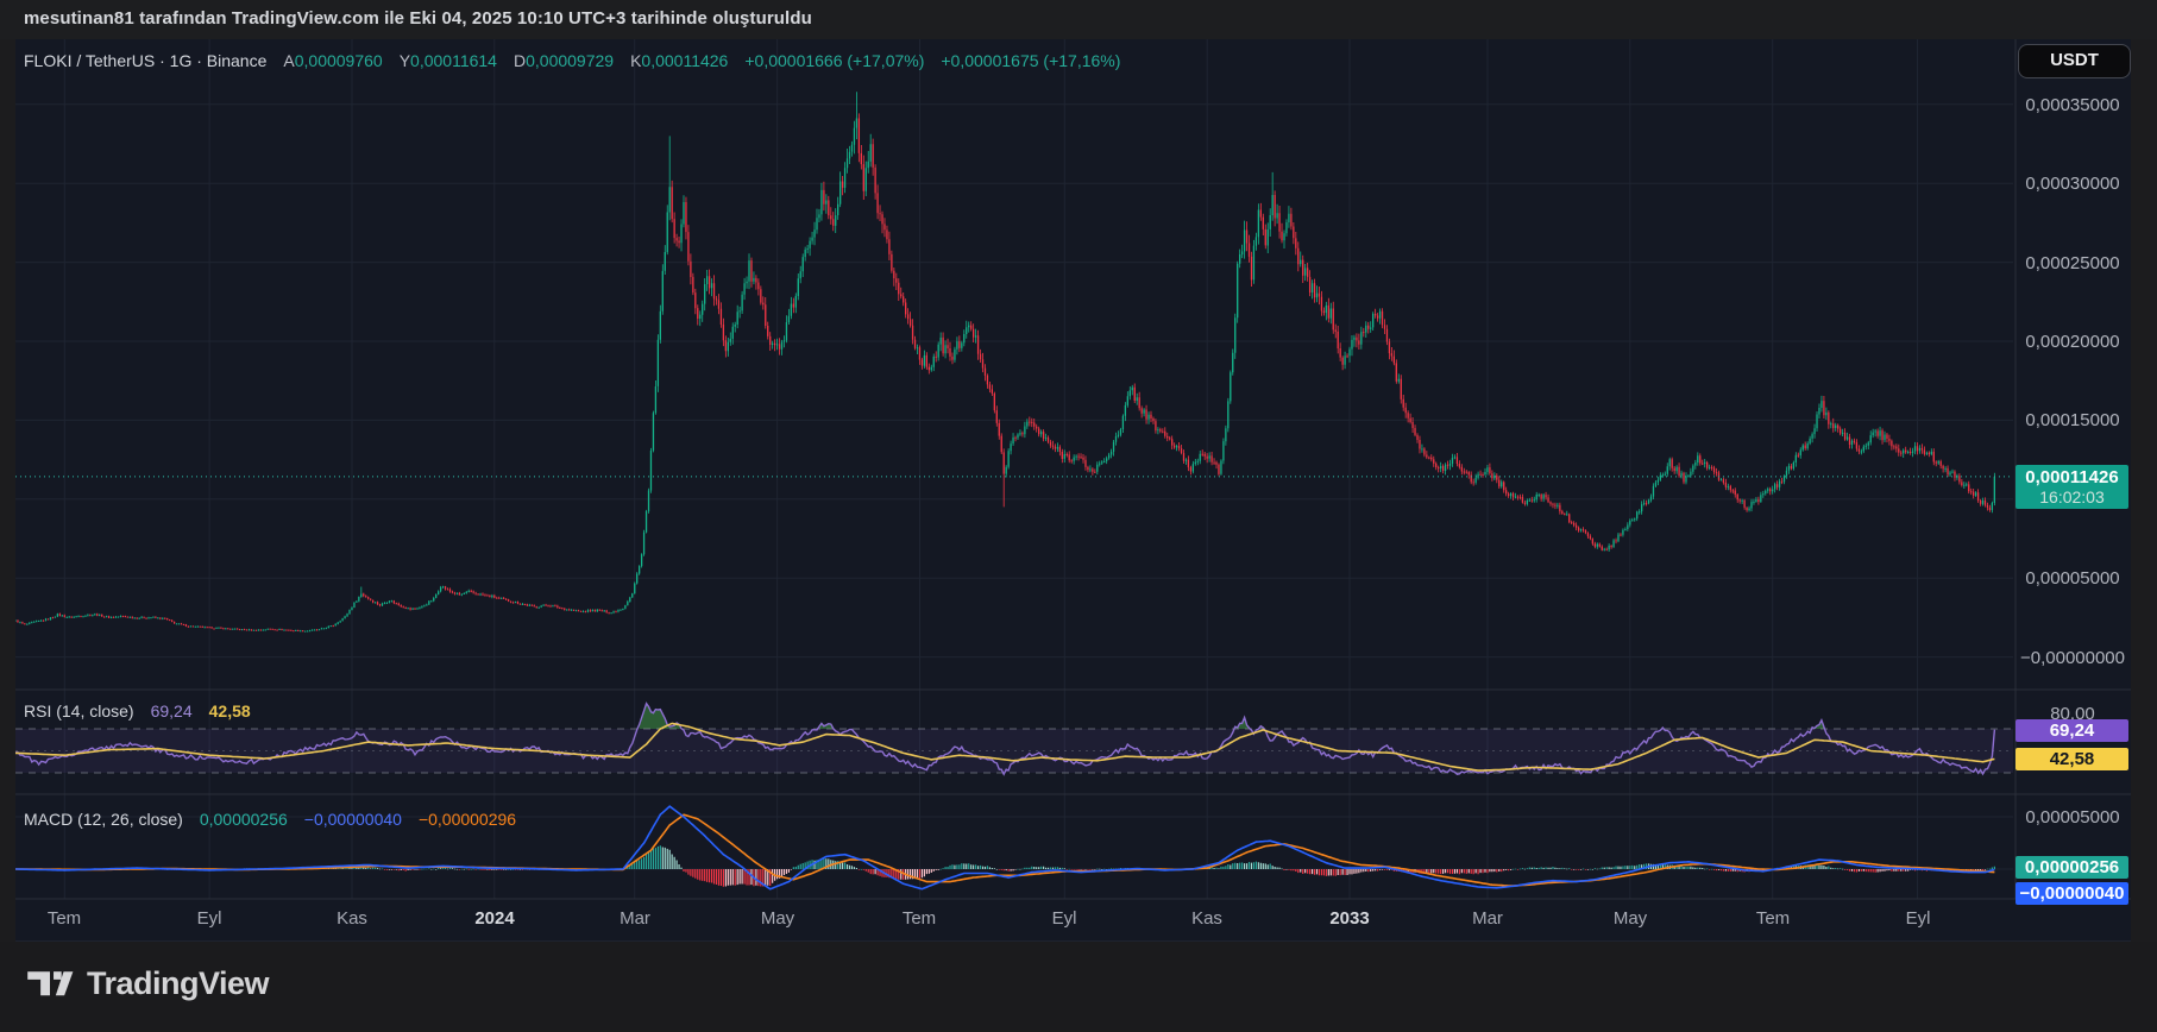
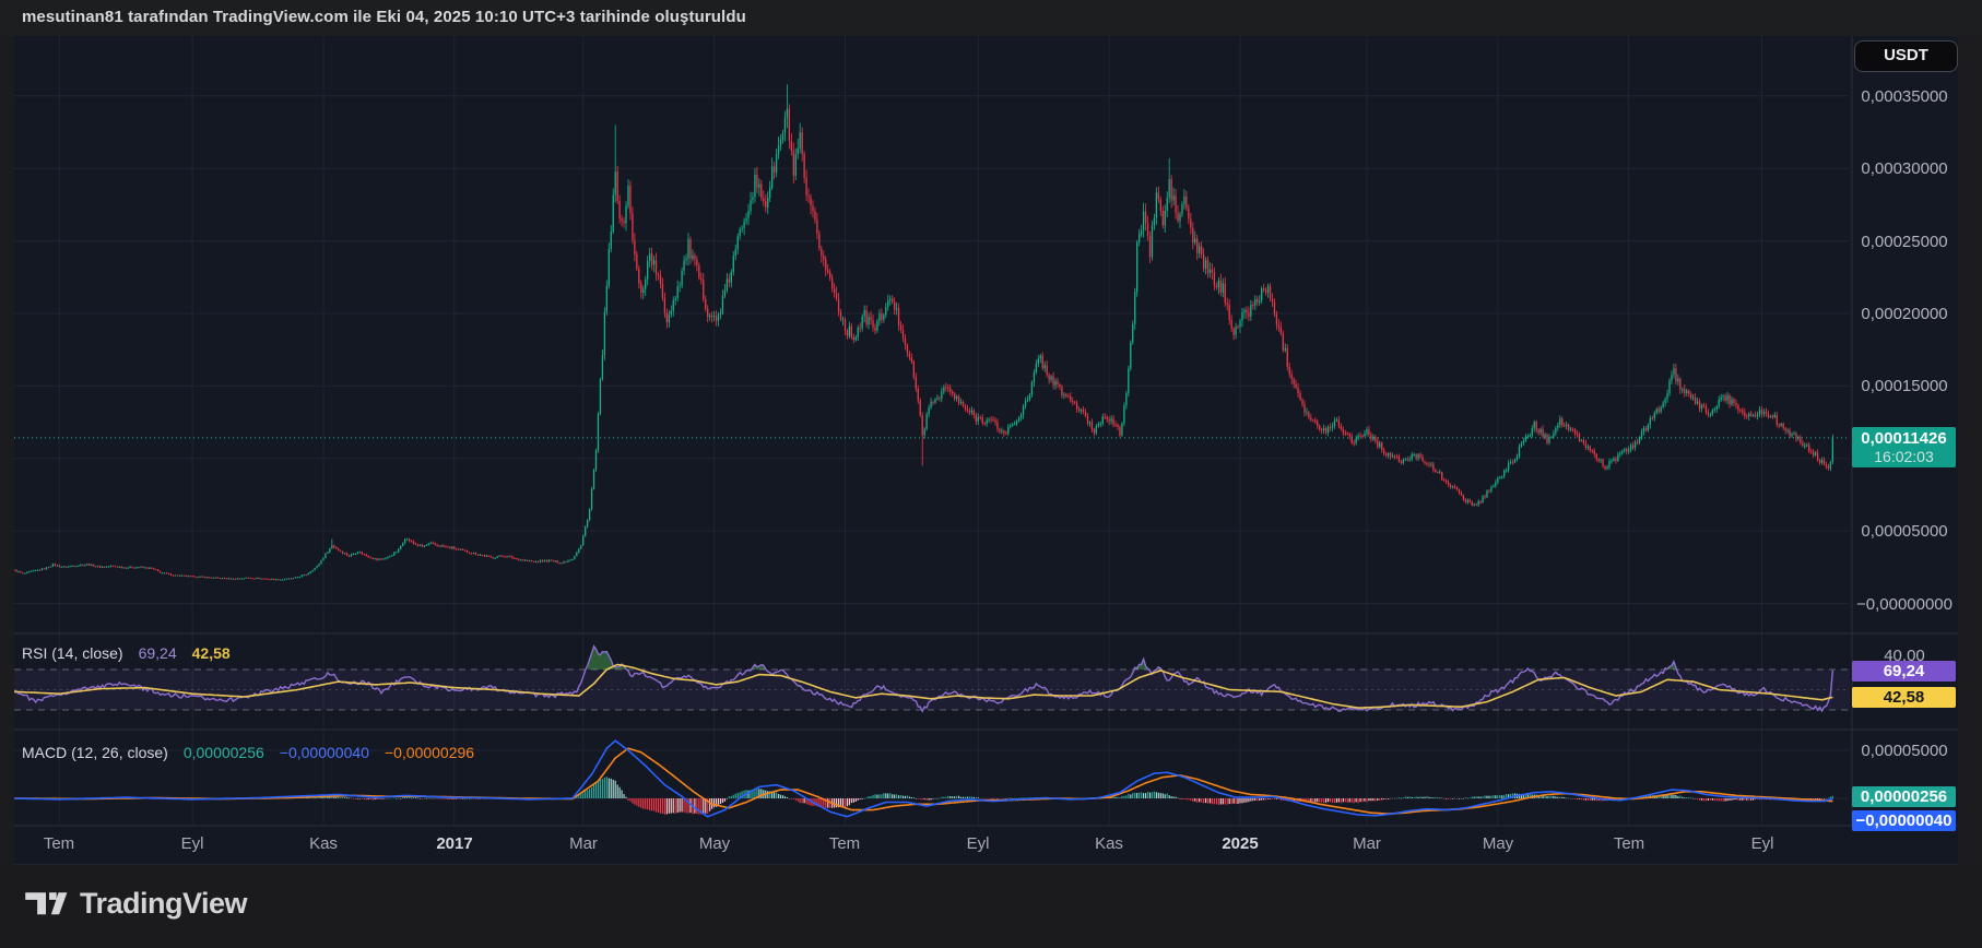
  mesutinan81 tarafından TradingView.com ile Eki 04, 2025 10:10 UTC+3 tarihinde oluşturuldu
- FLOKI / TetherUS · 1G · Binance
- A0,00009760
- Y0,00011614
- D0,00009729
- K0,00011426
- +0,00001666 (+17,07%)
- +0,00001675 (+17,16%)
  RSI (14, close)
  69,24
  42,58
  MACD (12, 26, close)
  0,00000256
  −0,00000040
  −0,00000296
  USDT
  0,00035000
  0,00030000
  0,00025000
  0,00020000
  0,00015000
  0,00005000
  −0,00000000
- 80,00
+ 40,00
  0,00005000
  Tem
  Eyl
  Kas
- 2024
+ 2017
  Mar
  May
  Tem
  Eyl
  Kas
- 2033
+ 2025
  Mar
  May
  Tem
  Eyl
  0,00011426
  16:02:03
  69,24
  42,58
  0,00000256
  −0,00000040
  TradingView
